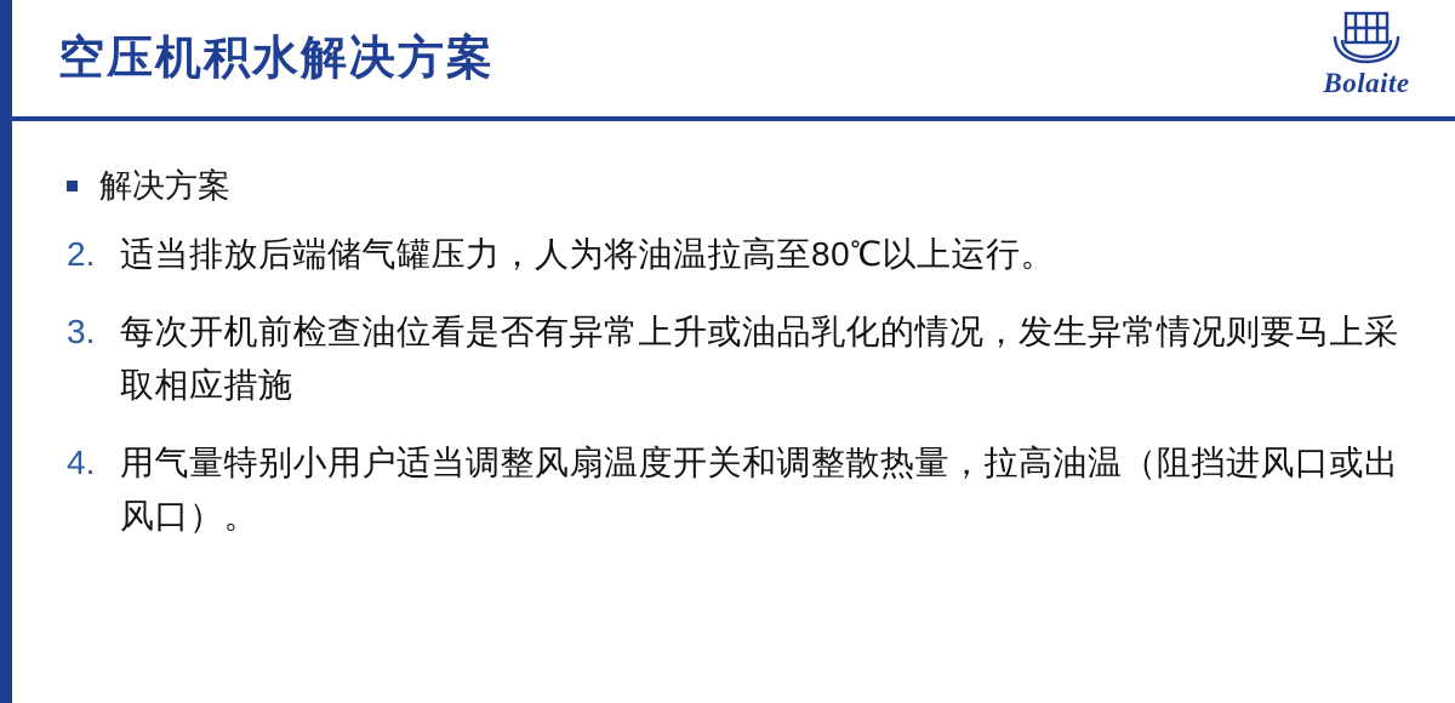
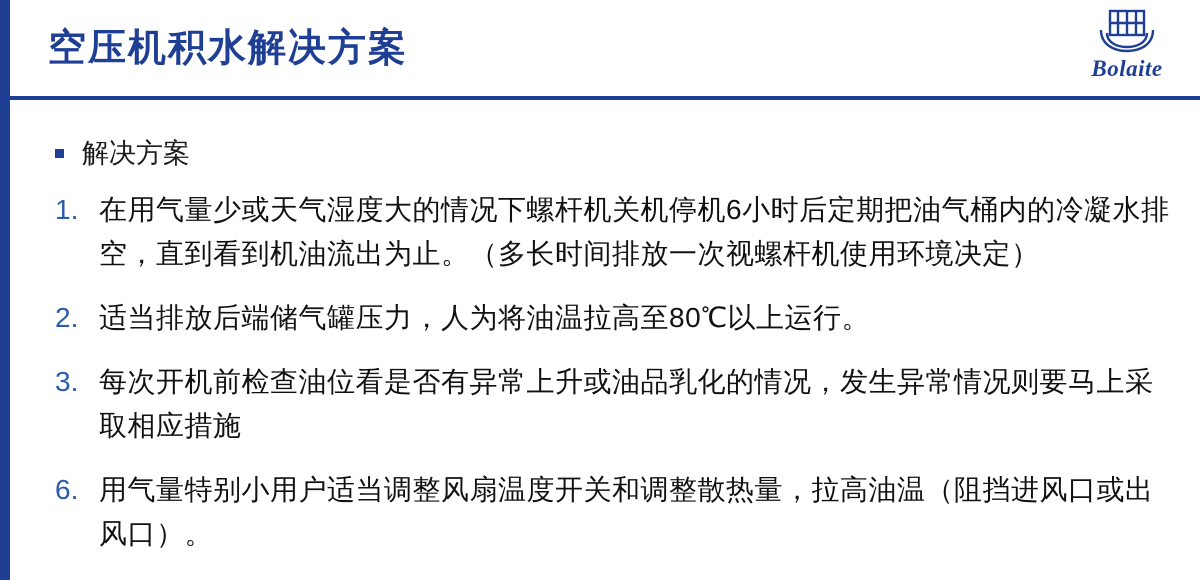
  空压机积水解决方案
  Bolaite
  解决方案
+ 1.
+ 在用气量少或天气湿度大的情况下螺杆机关机停机6小时后定期把油气桶内的冷凝水排空，直到看到机油流出为止。（多长时间排放一次视螺杆机使用环境决定）
  2.
  适当排放后端储气罐压力，人为将油温拉高至80℃以上运行。
  3.
  每次开机前检查油位看是否有异常上升或油品乳化的情况，发生异常情况则要马上采取相应措施
- 4.
+ 6.
  用气量特别小用户适当调整风扇温度开关和调整散热量，拉高油温（阻挡进风口或出风口）。
